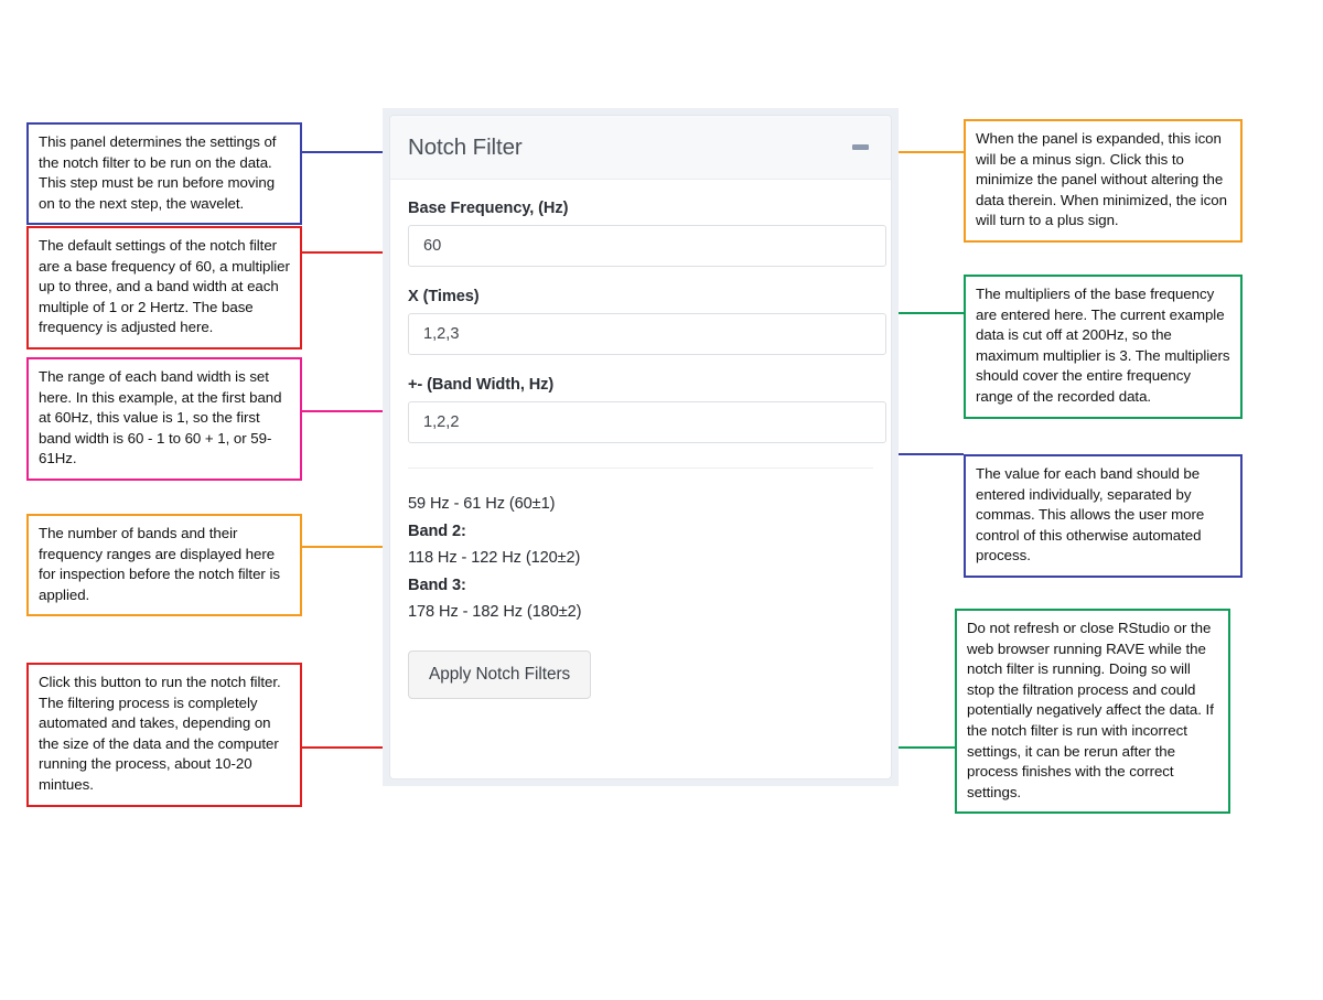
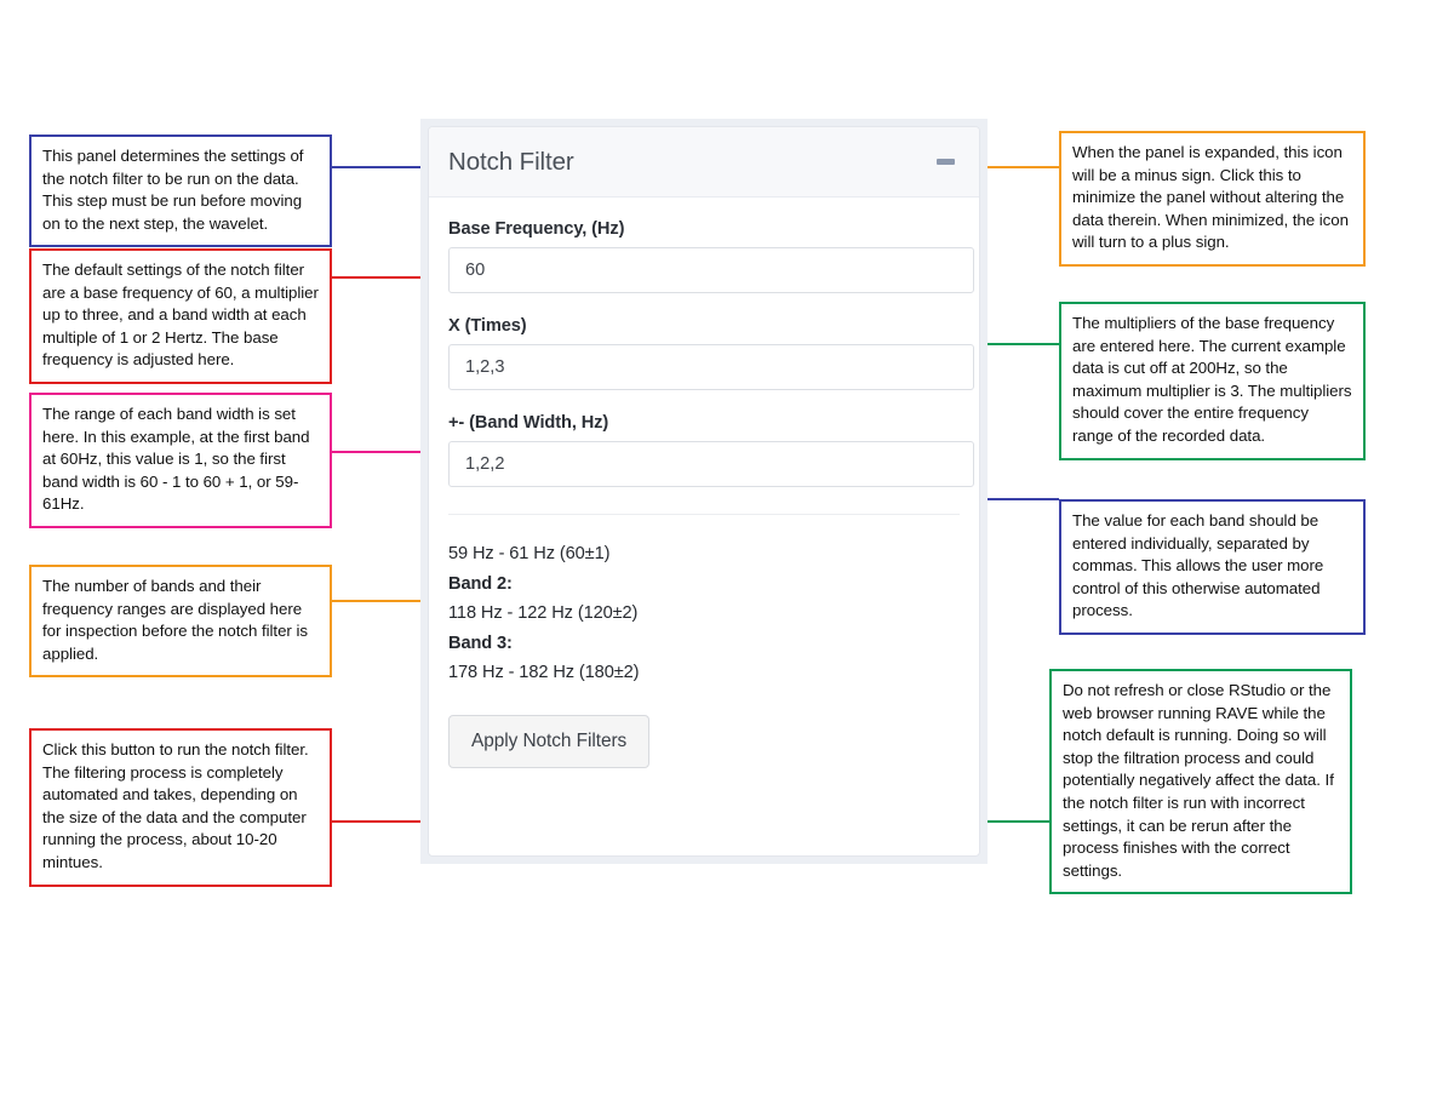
  This panel determines the settings of the notch filter to be run on the data. This step must be run before moving on to the next step, the wavelet.
  The default settings of the notch filter are a base frequency of 60, a multiplier up to three, and a band width at each multiple of 1 or 2 Hertz. The base frequency is adjusted here.
  The range of each band width is set here. In this example, at the first band at 60Hz, this value is 1, so the first band width is 60 - 1 to 60 + 1, or 59-61Hz.
  The number of bands and their frequency ranges are displayed here for inspection before the notch filter is applied.
  Click this button to run the notch filter. The filtering process is completely automated and takes, depending on the size of the data and the computer running the process, about 10-20 mintues.
  When the panel is expanded, this icon will be a minus sign. Click this to minimize the panel without altering the data therein. When minimized, the icon will turn to a plus sign.
  The multipliers of the base frequency are entered here. The current example data is cut off at 200Hz, so the maximum multiplier is 3. The multipliers should cover the entire frequency range of the recorded data.
  The value for each band should be entered individually, separated by commas. This allows the user more control of this otherwise automated process.
- Do not refresh or close RStudio or the web browser running RAVE while the notch filter is running. Doing so will stop the filtration process and could potentially negatively affect the data. If the notch filter is run with incorrect settings, it can be rerun after the process finishes with the correct settings.
+ Do not refresh or close RStudio or the web browser running RAVE while the notch default is running. Doing so will stop the filtration process and could potentially negatively affect the data. If the notch filter is run with incorrect settings, it can be rerun after the process finishes with the correct settings.
  Notch Filter
  Base Frequency, (Hz)
  60
  X (Times)
  1,2,3
  +- (Band Width, Hz)
  1,2,2
  59 Hz - 61 Hz (60±1)
  Band 2:
  118 Hz - 122 Hz (120±2)
  Band 3:
  178 Hz - 182 Hz (180±2)
  Apply Notch Filters
